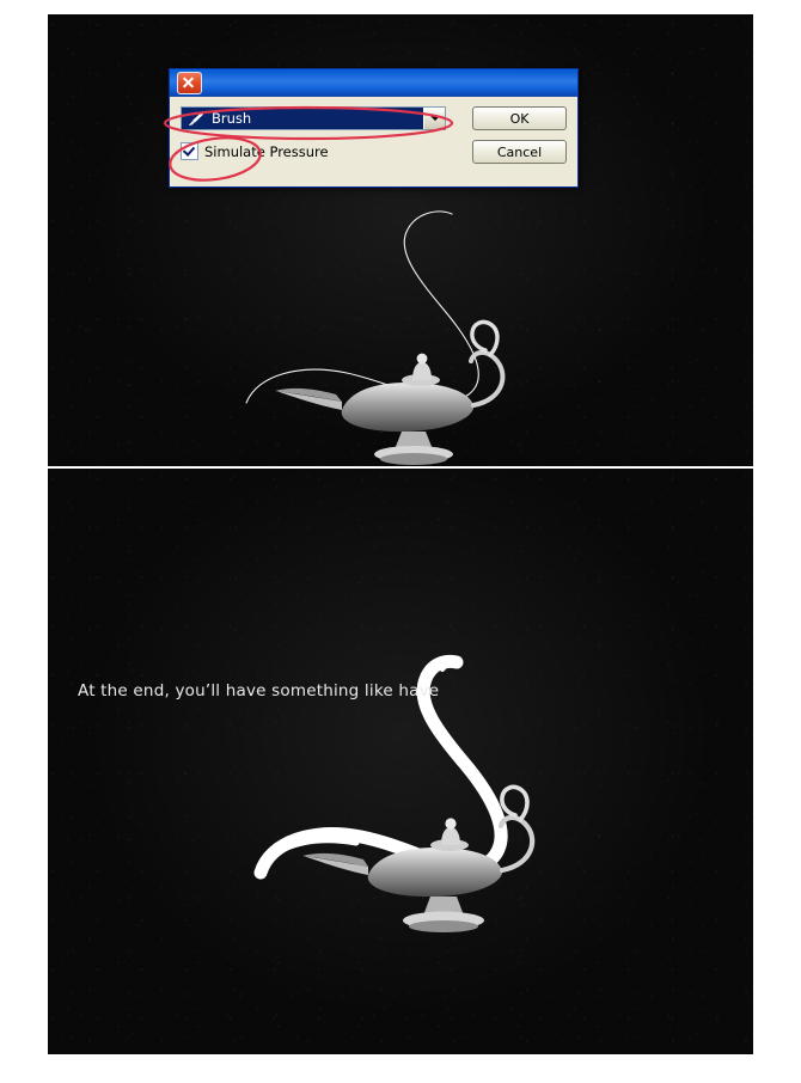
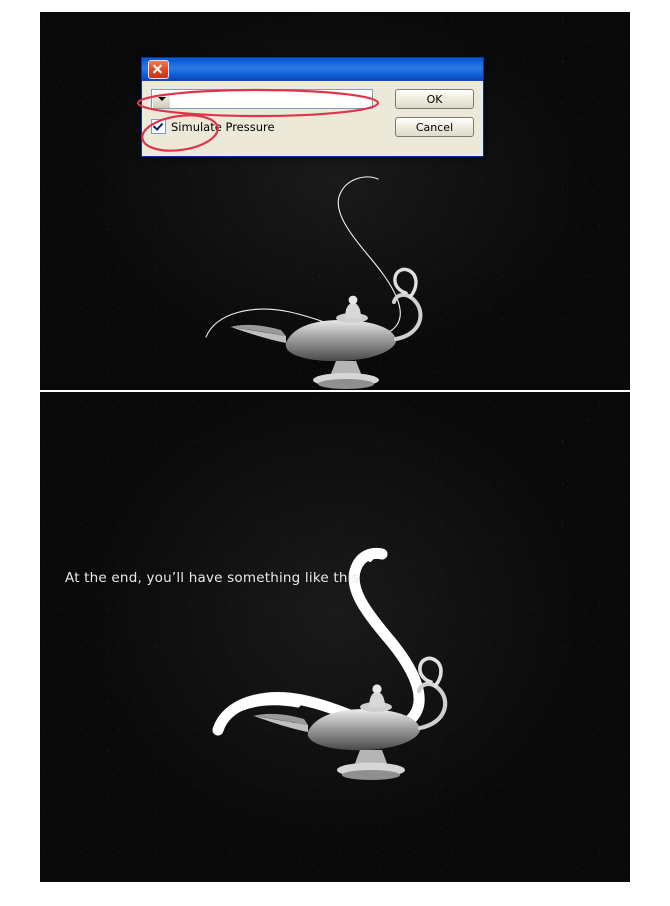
- At the end, you’ll have something like have
+ At the end, you’ll have something like this
- Brush
  Simulat Pressure
  OK
  Cancel
